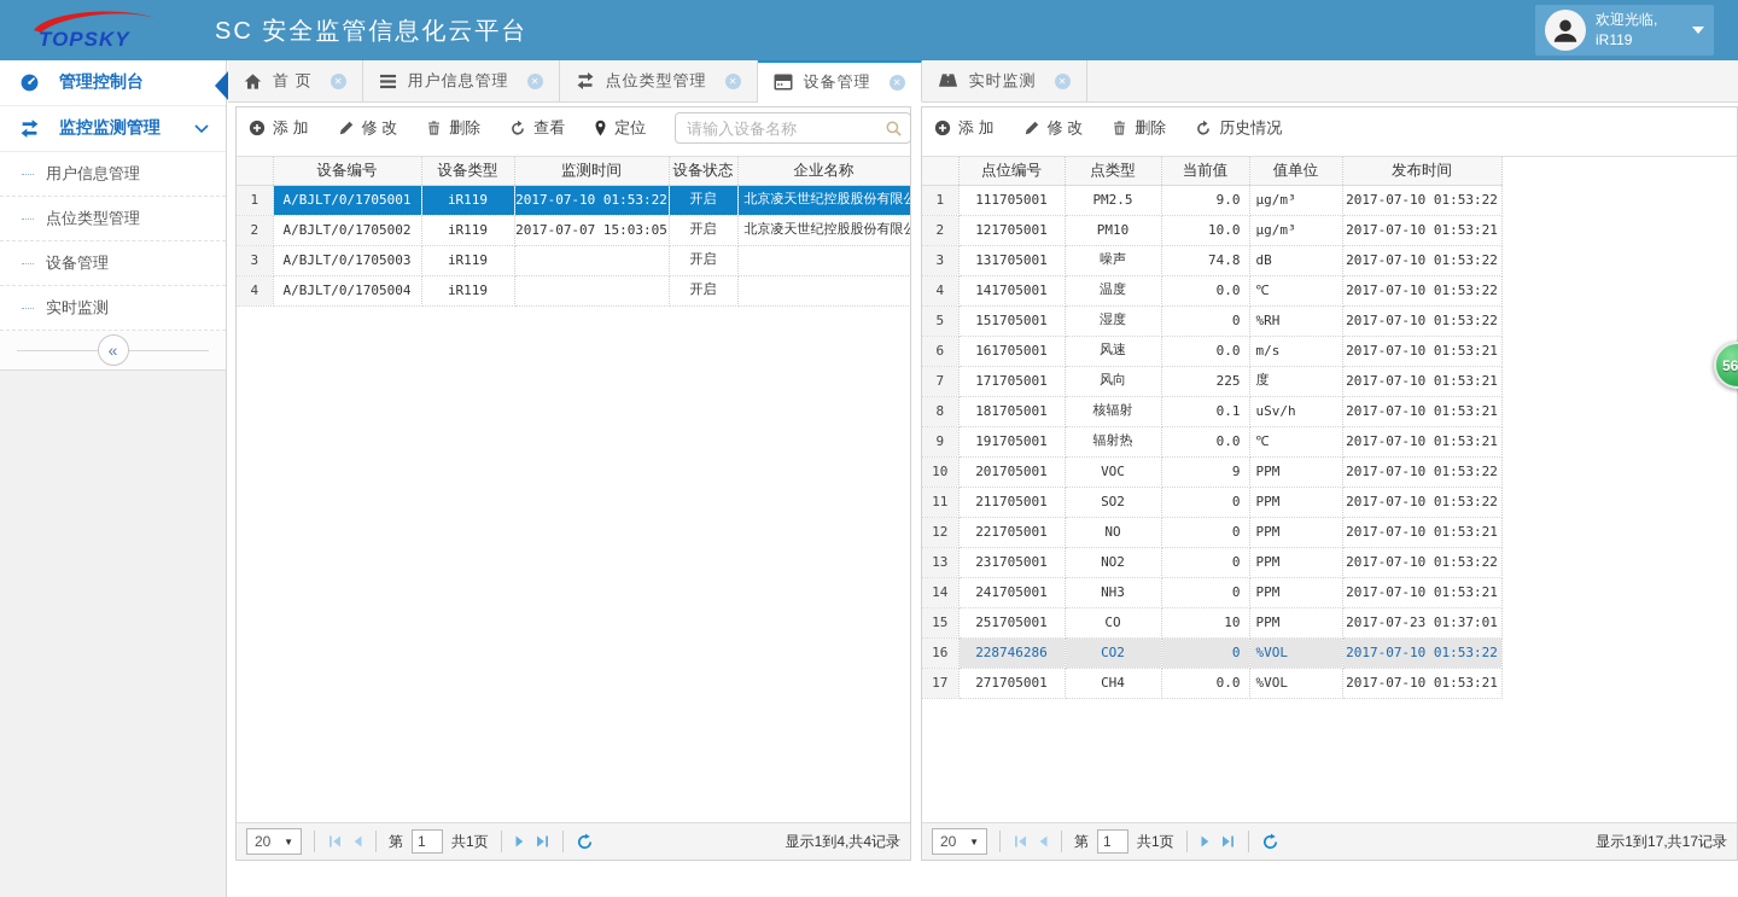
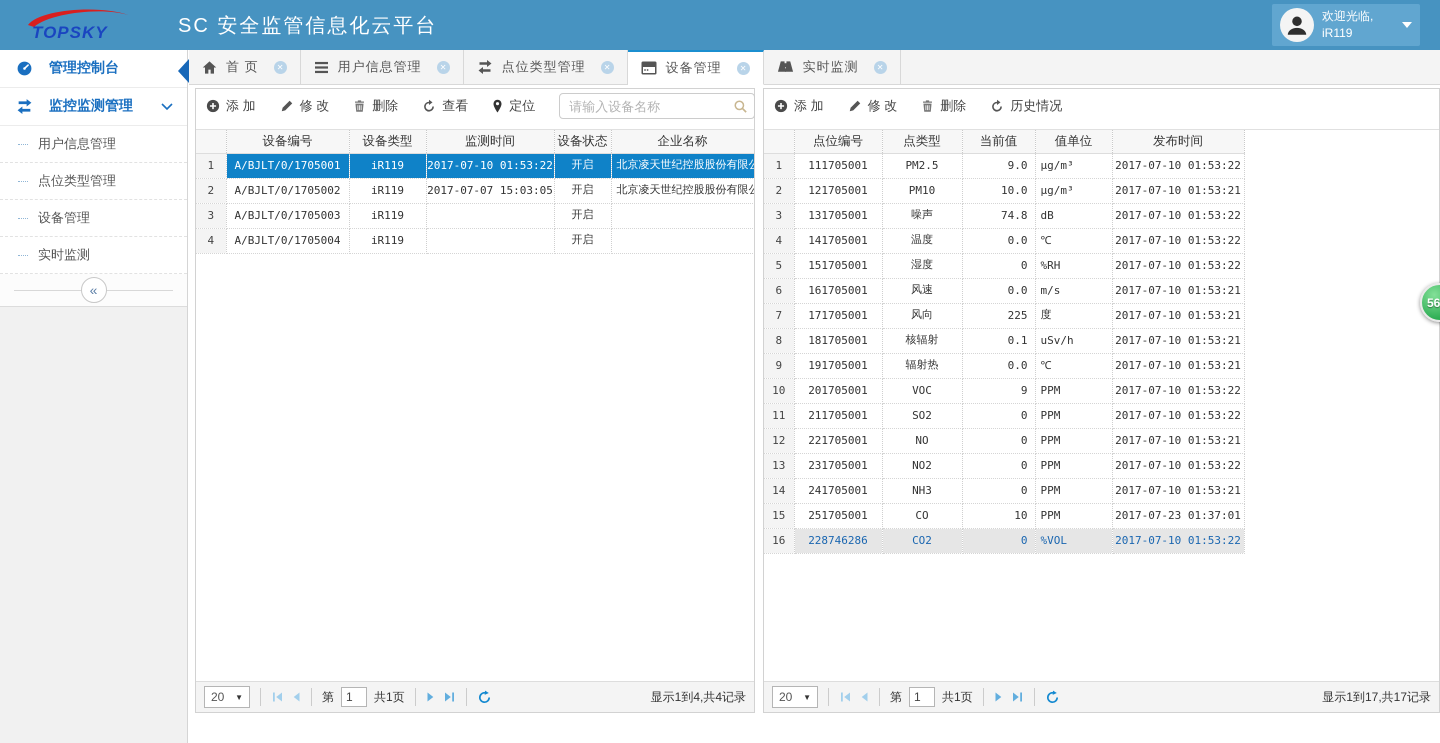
  TOPSKY
  SC 安全监管信息化云平台
  欢迎光临,
  iR119
  管理控制台
  监控监测管理
  用户信息管理
  点位类型管理
  设备管理
  实时监测
  «
  首 页
  ✕
  用户信息管理
  ✕
  点位类型管理
  ✕
  设备管理
  ✕
  实时监测
  ✕
  添 加
  修 改
  删除
  查看
  定位
  请输入设备名称
  	设备编号	设备类型	监测时间	设备状态	企业名称
  1	A/BJLT/0/1705001	iR119	2017-07-10 01:53:22	开启	北京凌天世纪控股股份有限
  2	A/BJLT/0/1705002	iR119	2017-07-07 15:03:05	开启	北京凌天世纪控股股份有限
  3	A/BJLT/0/1705003	iR119		开启
  4	A/BJLT/0/1705004	iR119		开启
  20
  ▼
  第
  1
  共1页
  显示1到4,共4记录
  添 加
  修 改
  删除
  历史情况
  	点位编号	点类型	当前值	值单位	发布时间
  1	111705001	PM2.5	9.0	μg/m³	2017-07-10 01:53:22
  2	121705001	PM10	10.0	μg/m³	2017-07-10 01:53:21
  3	131705001	噪声	74.8	dB	2017-07-10 01:53:22
  4	141705001	温度	0.0	℃	2017-07-10 01:53:22
  5	151705001	湿度	0	%RH	2017-07-10 01:53:22
  6	161705001	风速	0.0	m/s	2017-07-10 01:53:21
  7	171705001	风向	225	度	2017-07-10 01:53:21
  8	181705001	核辐射	0.1	uSv/h	2017-07-10 01:53:21
  9	191705001	辐射热	0.0	℃	2017-07-10 01:53:21
  10	201705001	VOC	9	PPM	2017-07-10 01:53:22
  11	211705001	SO2	0	PPM	2017-07-10 01:53:22
  12	221705001	NO	0	PPM	2017-07-10 01:53:21
  13	231705001	NO2	0	PPM	2017-07-10 01:53:22
  14	241705001	NH3	0	PPM	2017-07-10 01:53:21
  15	251705001	CO	10	PPM	2017-07-23 01:37:01
  16	228746286	CO2	0	%VOL	2017-07-10 01:53:22
- 17	271705001	CH4	0.0	%VOL	2017-07-10 01:53:21
  20
  ▼
  第
  1
  共1页
  显示1到17,共17记录
  56
